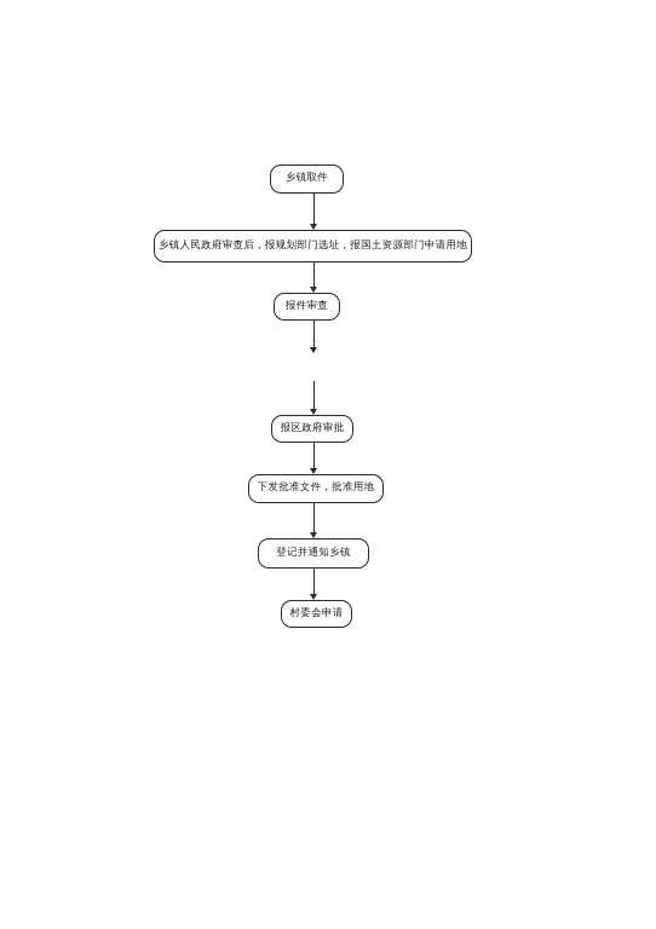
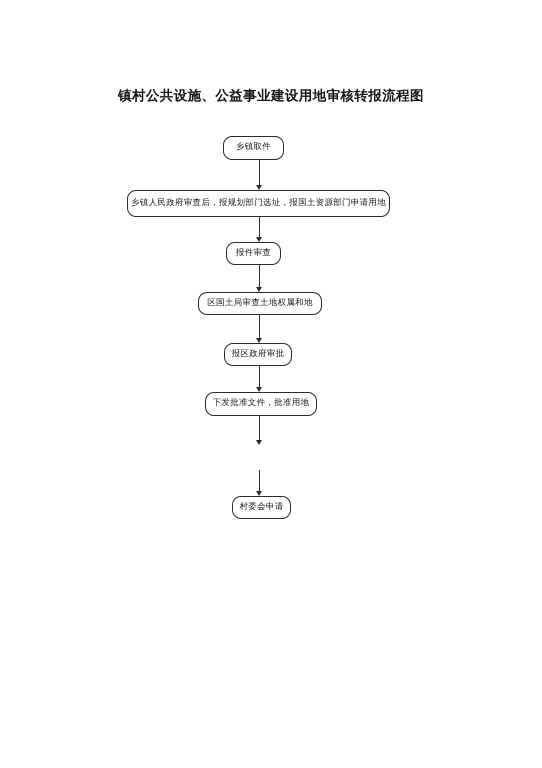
+ 镇村公共设施、公益事业建设用地审核转报流程图
  乡镇取件
  乡镇人民政府审查后，报规划部门选址，报国土资源部门申请用地
  报件审查
+ 区国土局审查土地权属和地
  报区政府审批
  下发批准文件，批准用地
- 登记并通知乡镇
  村委会申请
